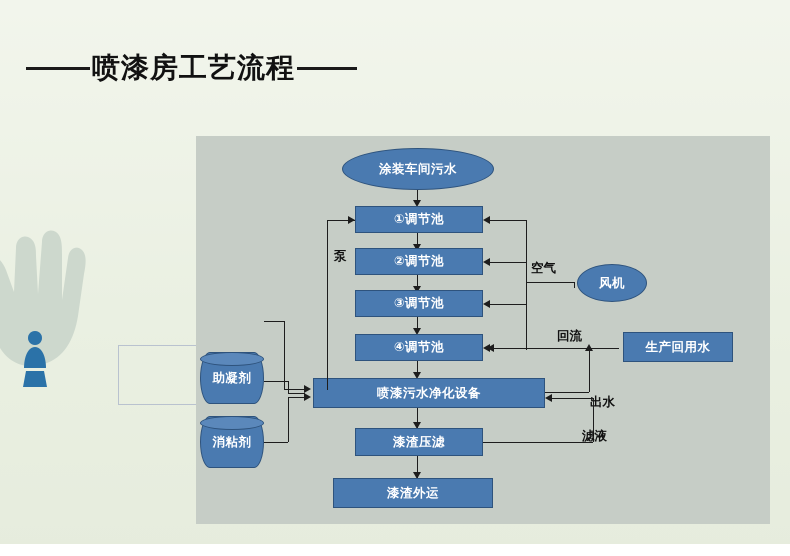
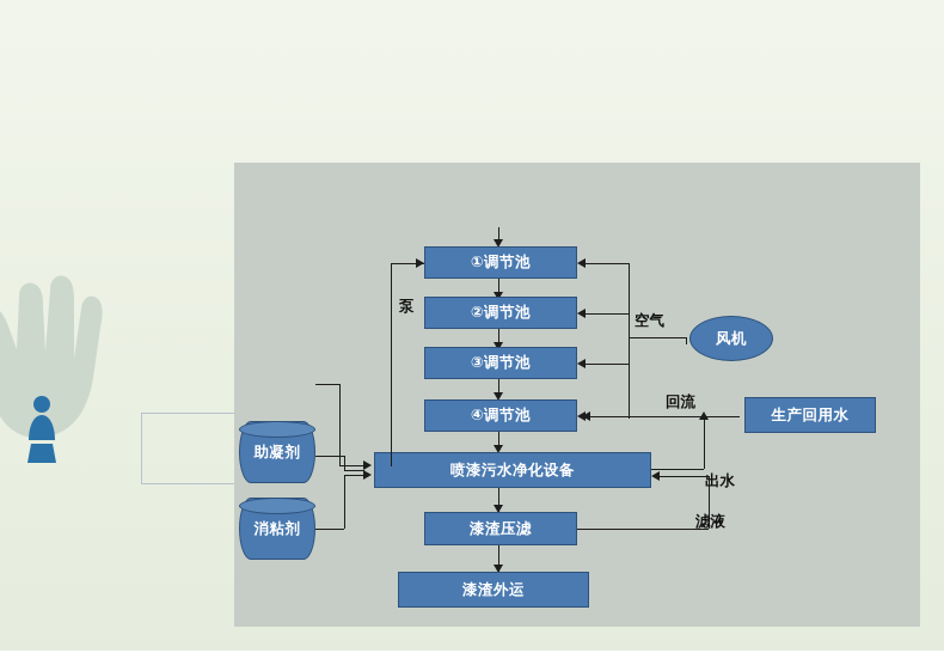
- 喷漆房工艺流程
- 涂装车间污水
  ①调节池
  ②调节池
  ③调节池
  ④调节池
  喷漆污水净化设备
  漆渣压滤
  漆渣外运
  泵
  风机
  空气
  回流
  生产回用水
  出水
  滤液
  助凝剂
  消粘剂
